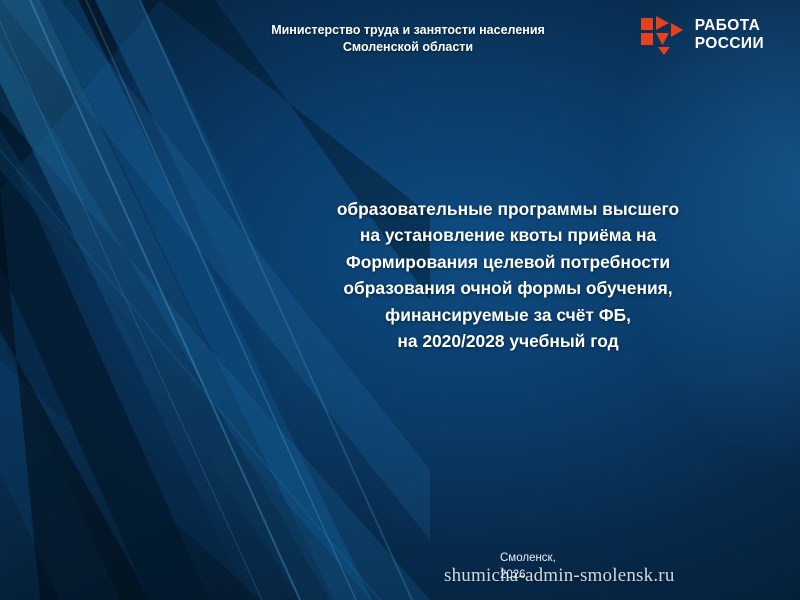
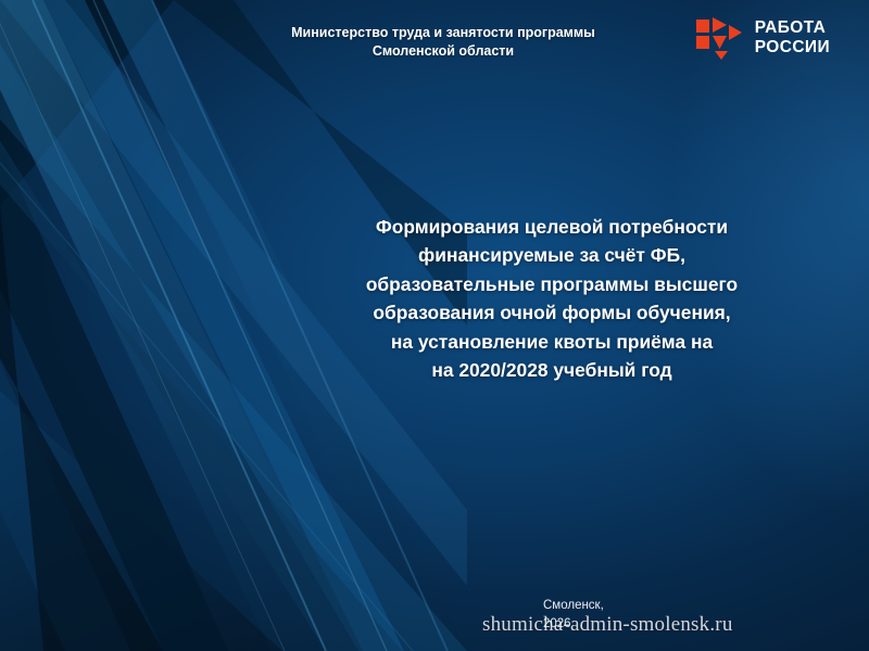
- Министерство труда и занятости населения
+ Министерство труда и занятости программы
  Смоленской области
  РАБОТА
  РОССИИ
- образовательные программы высшего
+ Формирования целевой потребности
- на установление квоты приёма на
+ финансируемые за счёт ФБ,
- Формирования целевой потребности
+ образовательные программы высшего
  образования очной формы обучения,
- финансируемые за счёт ФБ,
+ на установление квоты приёма на
  на 2020/2028 учебный год
  Смоленск,
  2026
  shumicha-admin-smolensk.ru
